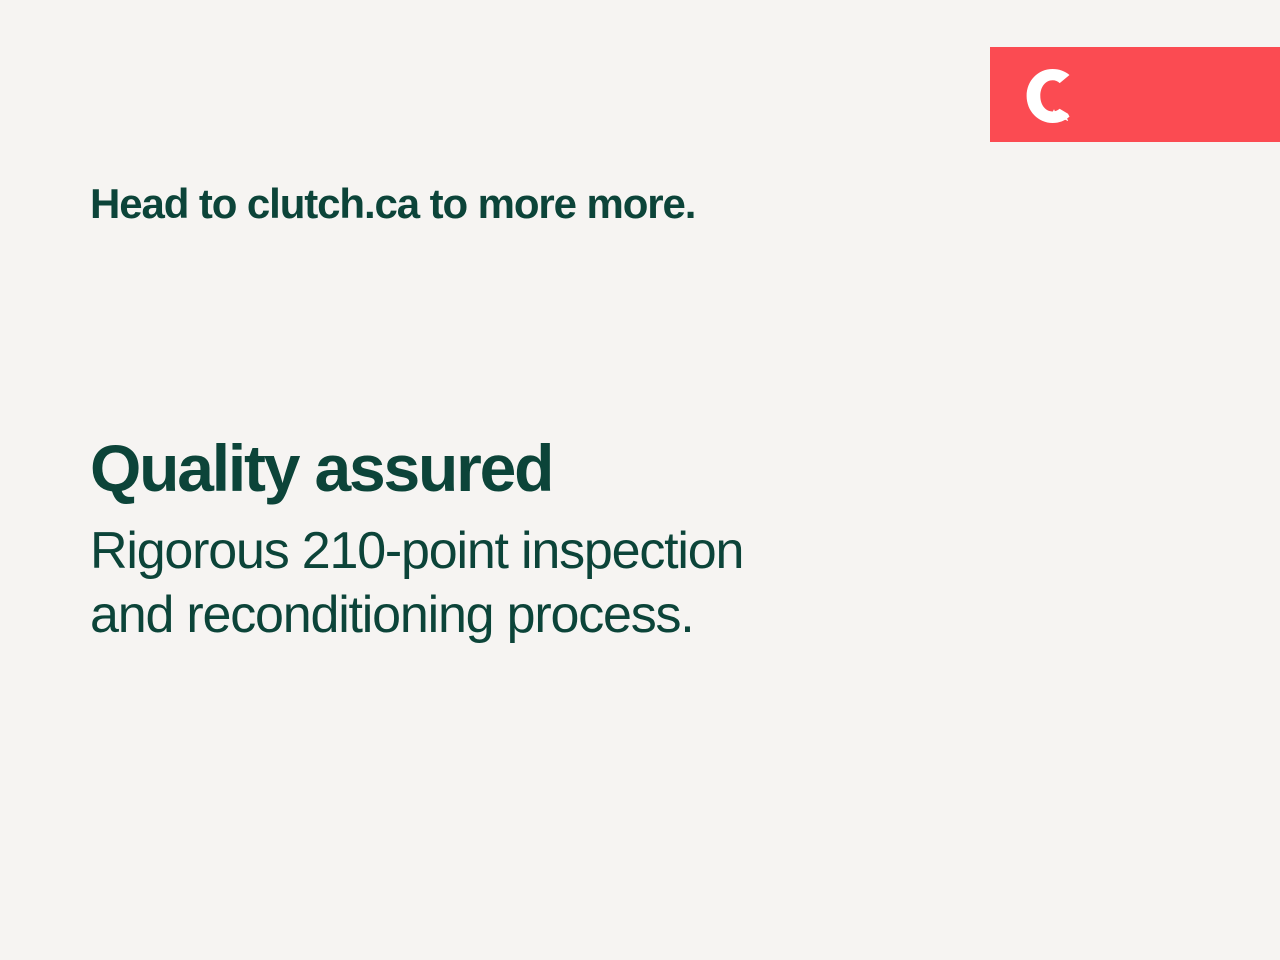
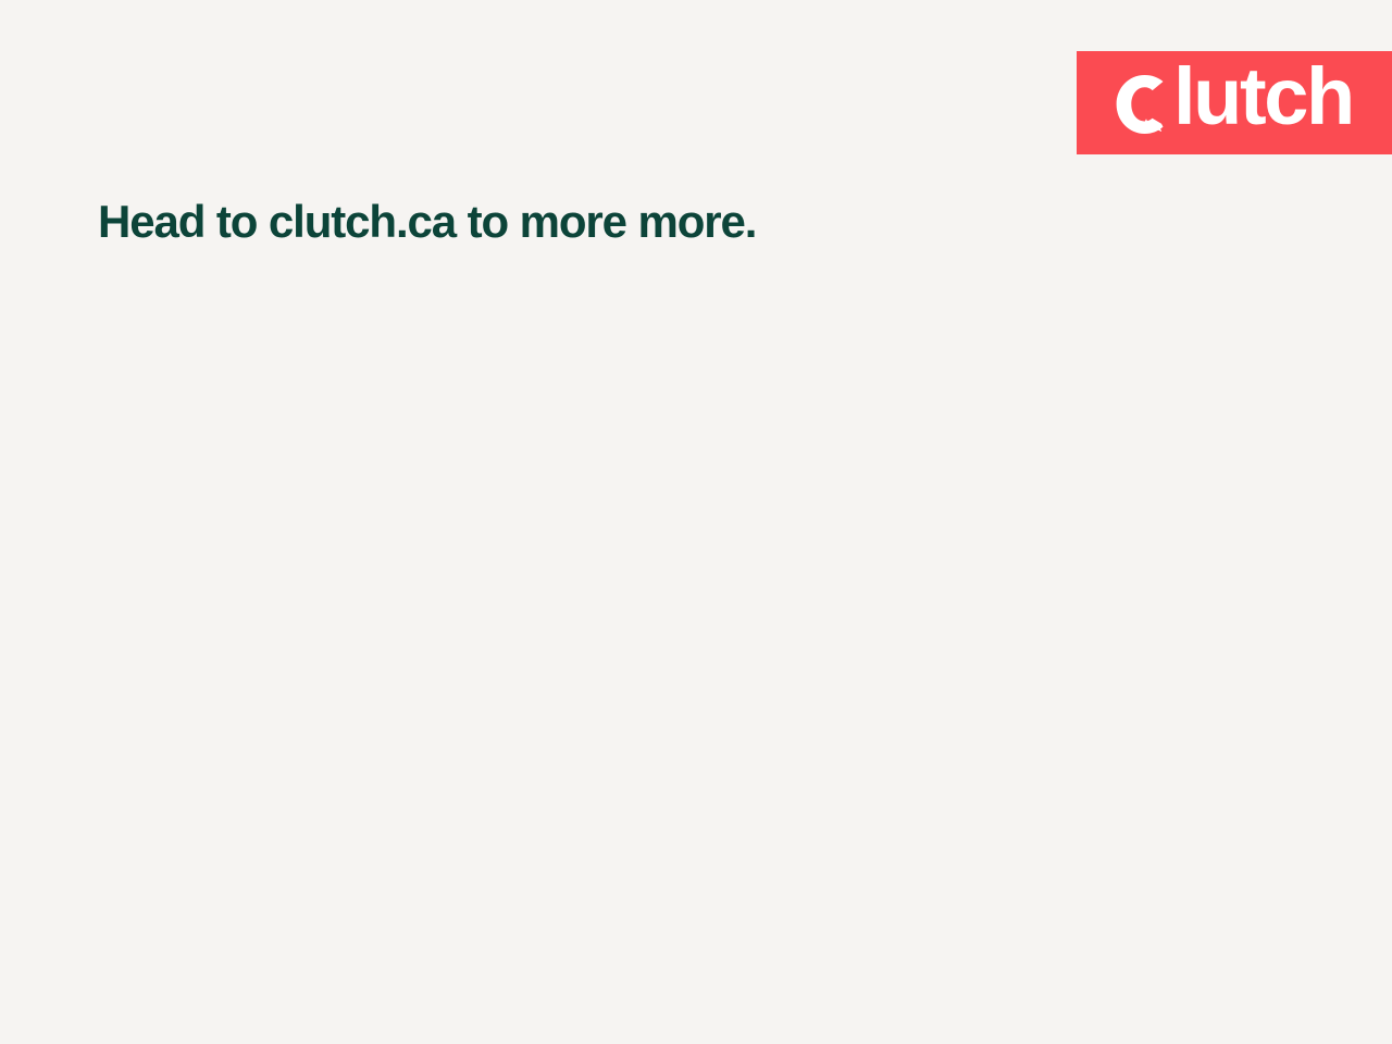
+ lutch
  Head to clutch.ca to more more.
- Quality assured
- Rigorous 210-point inspection
- and reconditioning process.
